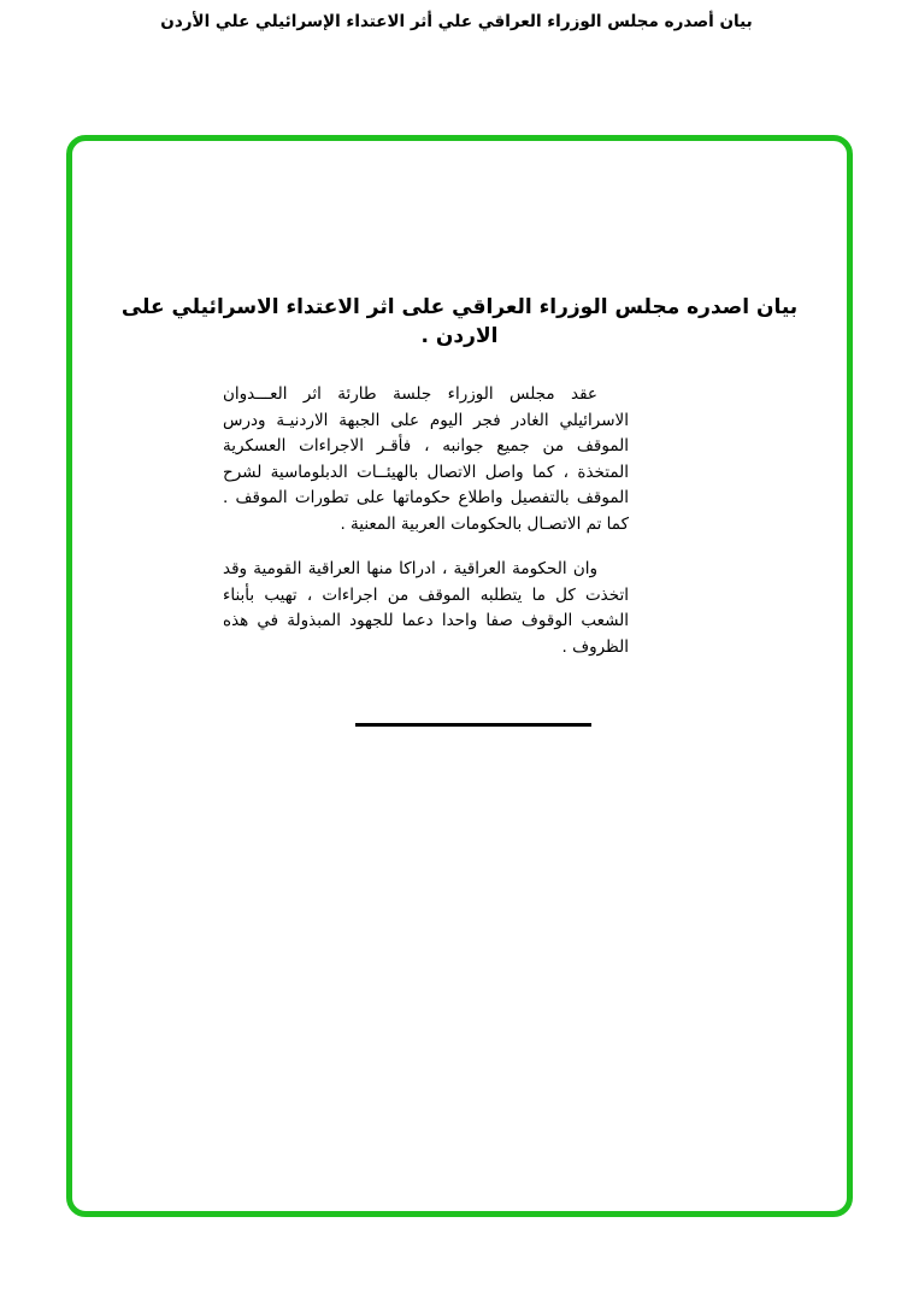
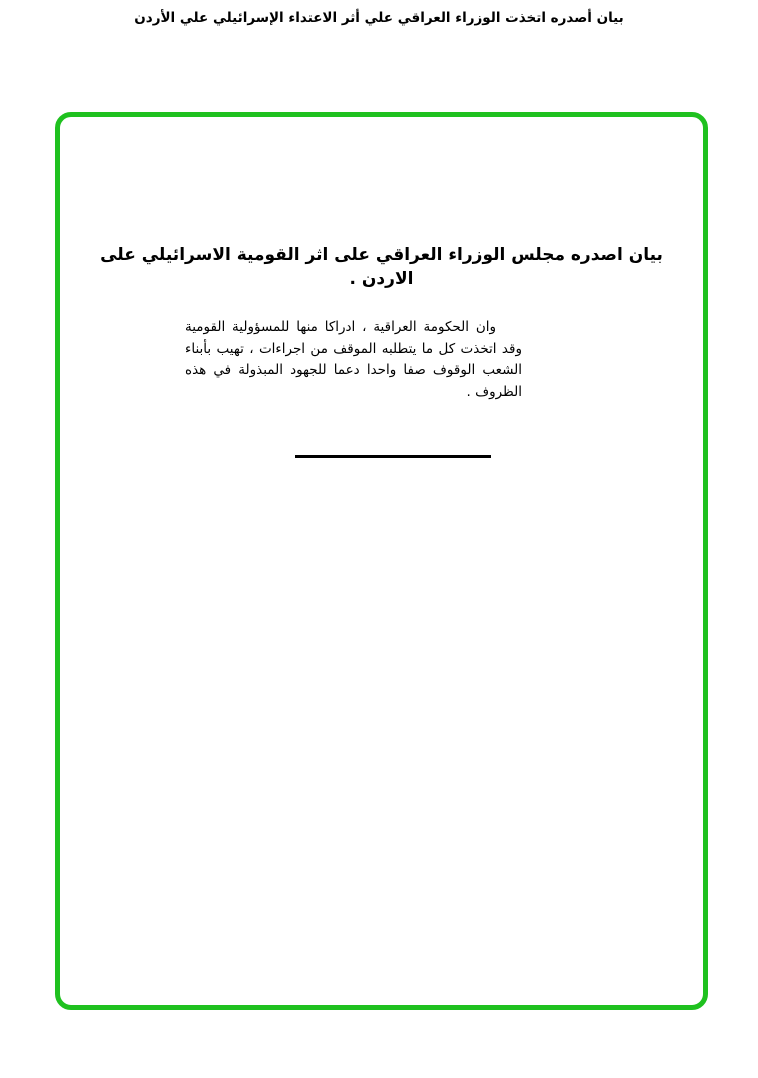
- بيان أصدره مجلس الوزراء العراقي علي أثر الاعتداء الإسرائيلي علي الأردن
+ بيان أصدره اتخذت الوزراء العراقي علي أثر الاعتداء الإسرائيلي علي الأردن
- بيان اصدره مجلس الوزراء العراقي على اثر الاعتداء الاسرائيلي على الاردن .
+ بيان اصدره مجلس الوزراء العراقي على اثر القومية الاسرائيلي على الاردن .
- عقد مجلس الوزراء جلسة طارئة اثر العـــدوان الاسرائيلي الغادر فجر اليوم على الجبهة الاردنيـة ودرس الموقف من جميع جوانبه ، فأقـر الاجراءات العسكرية المتخذة ، كما واصل الاتصال بالهيئــات الدبلوماسية لشرح الموقف بالتفصيل واطلاع حكوماتها على تطورات الموقف . كما تم الاتصـال بالحكومات العربية المعنية .
- وان الحكومة العراقية ، ادراكا منها العراقية القومية وقد اتخذت كل ما يتطلبه الموقف من اجراءات ، تهيب بأبناء الشعب الوقوف صفا واحدا دعما للجهود المبذولة في هذه الظروف .
+ وان الحكومة العراقية ، ادراكا منها للمسؤولية القومية وقد اتخذت كل ما يتطلبه الموقف من اجراءات ، تهيب بأبناء الشعب الوقوف صفا واحدا دعما للجهود المبذولة في هذه الظروف .
